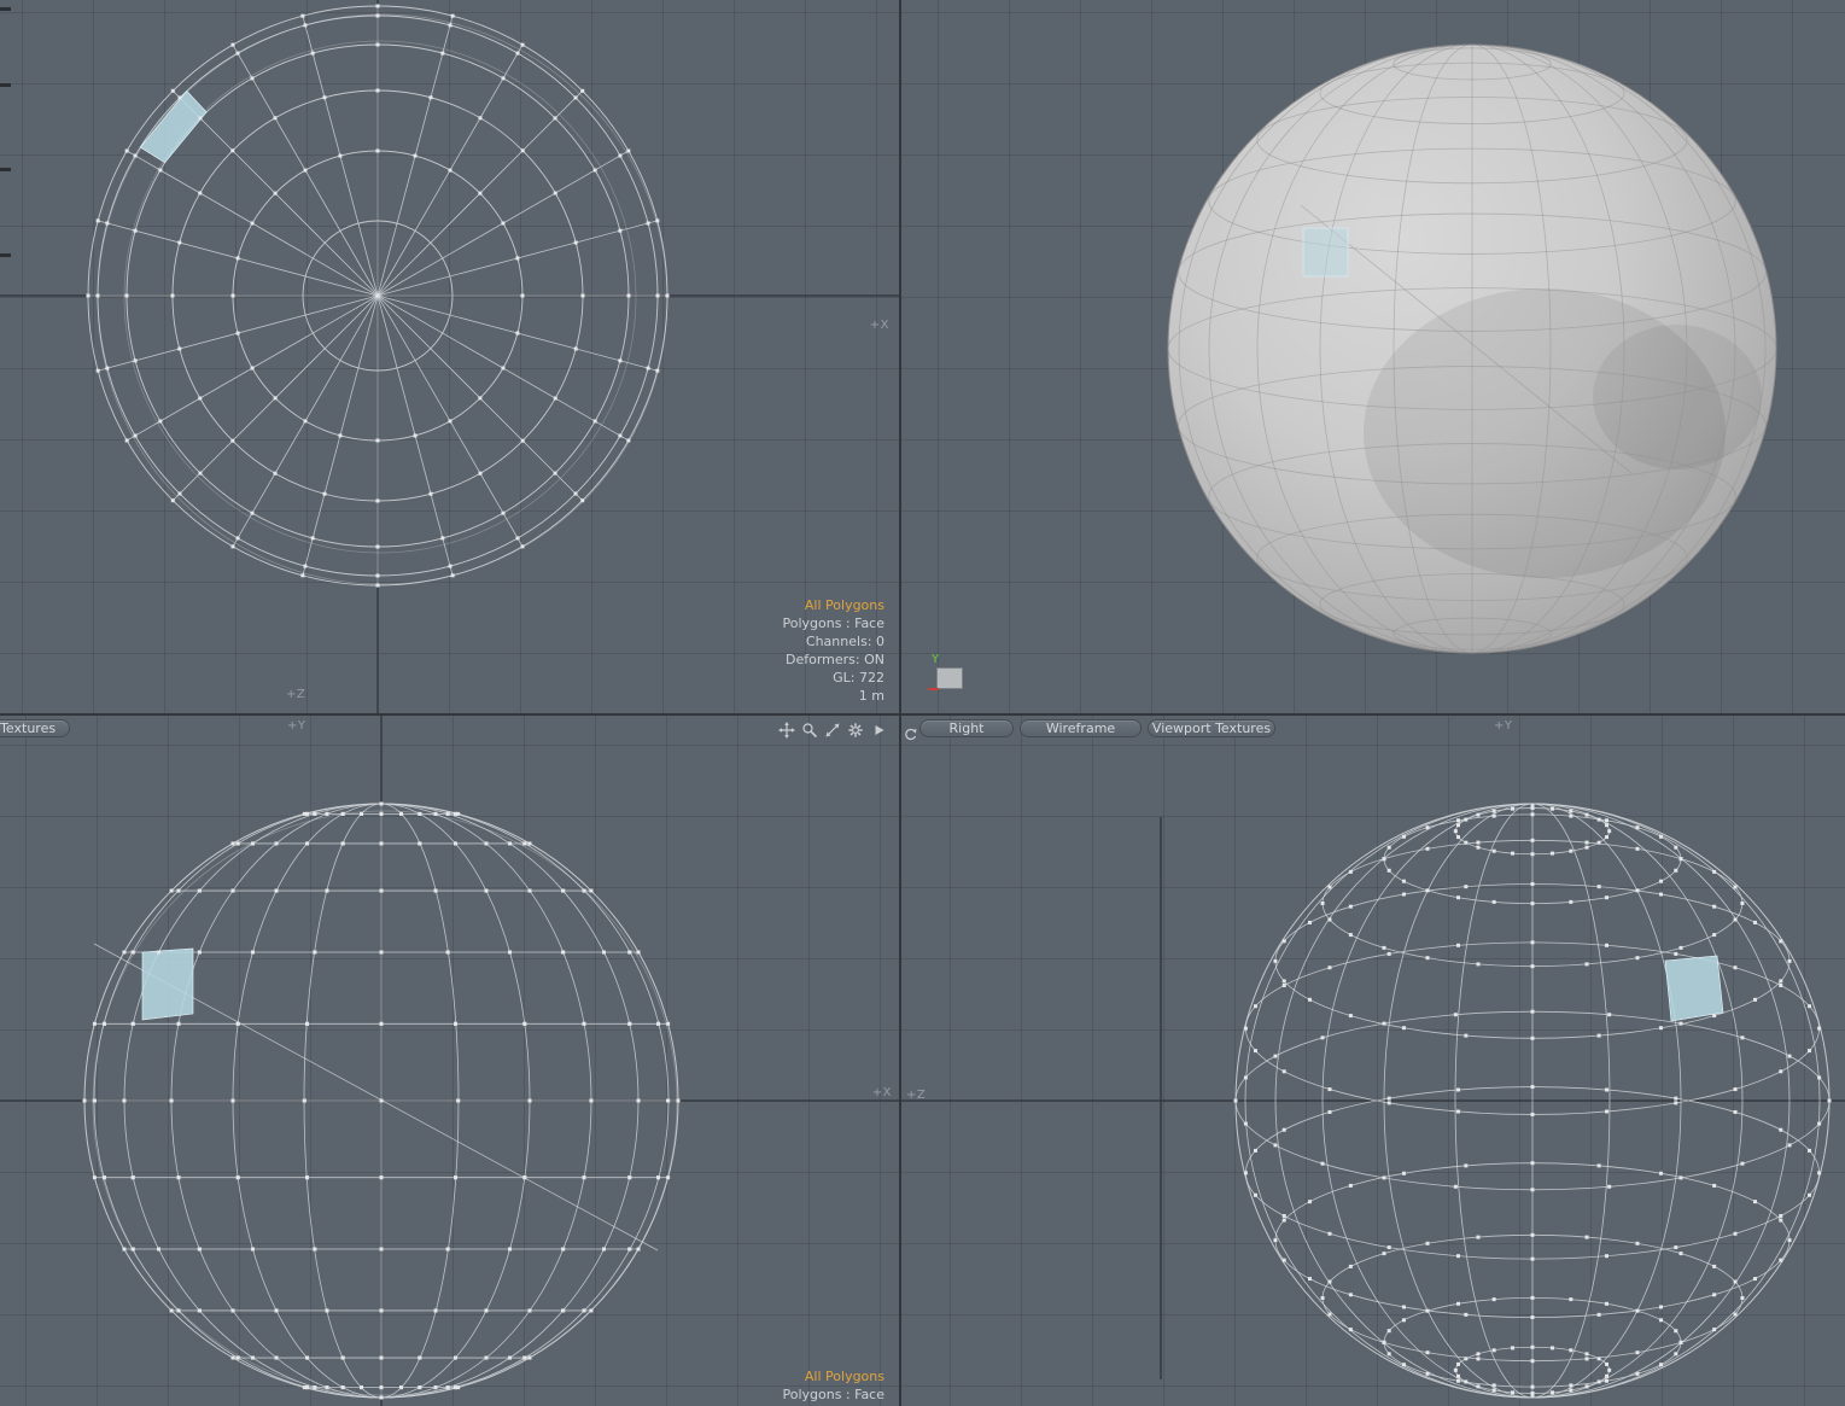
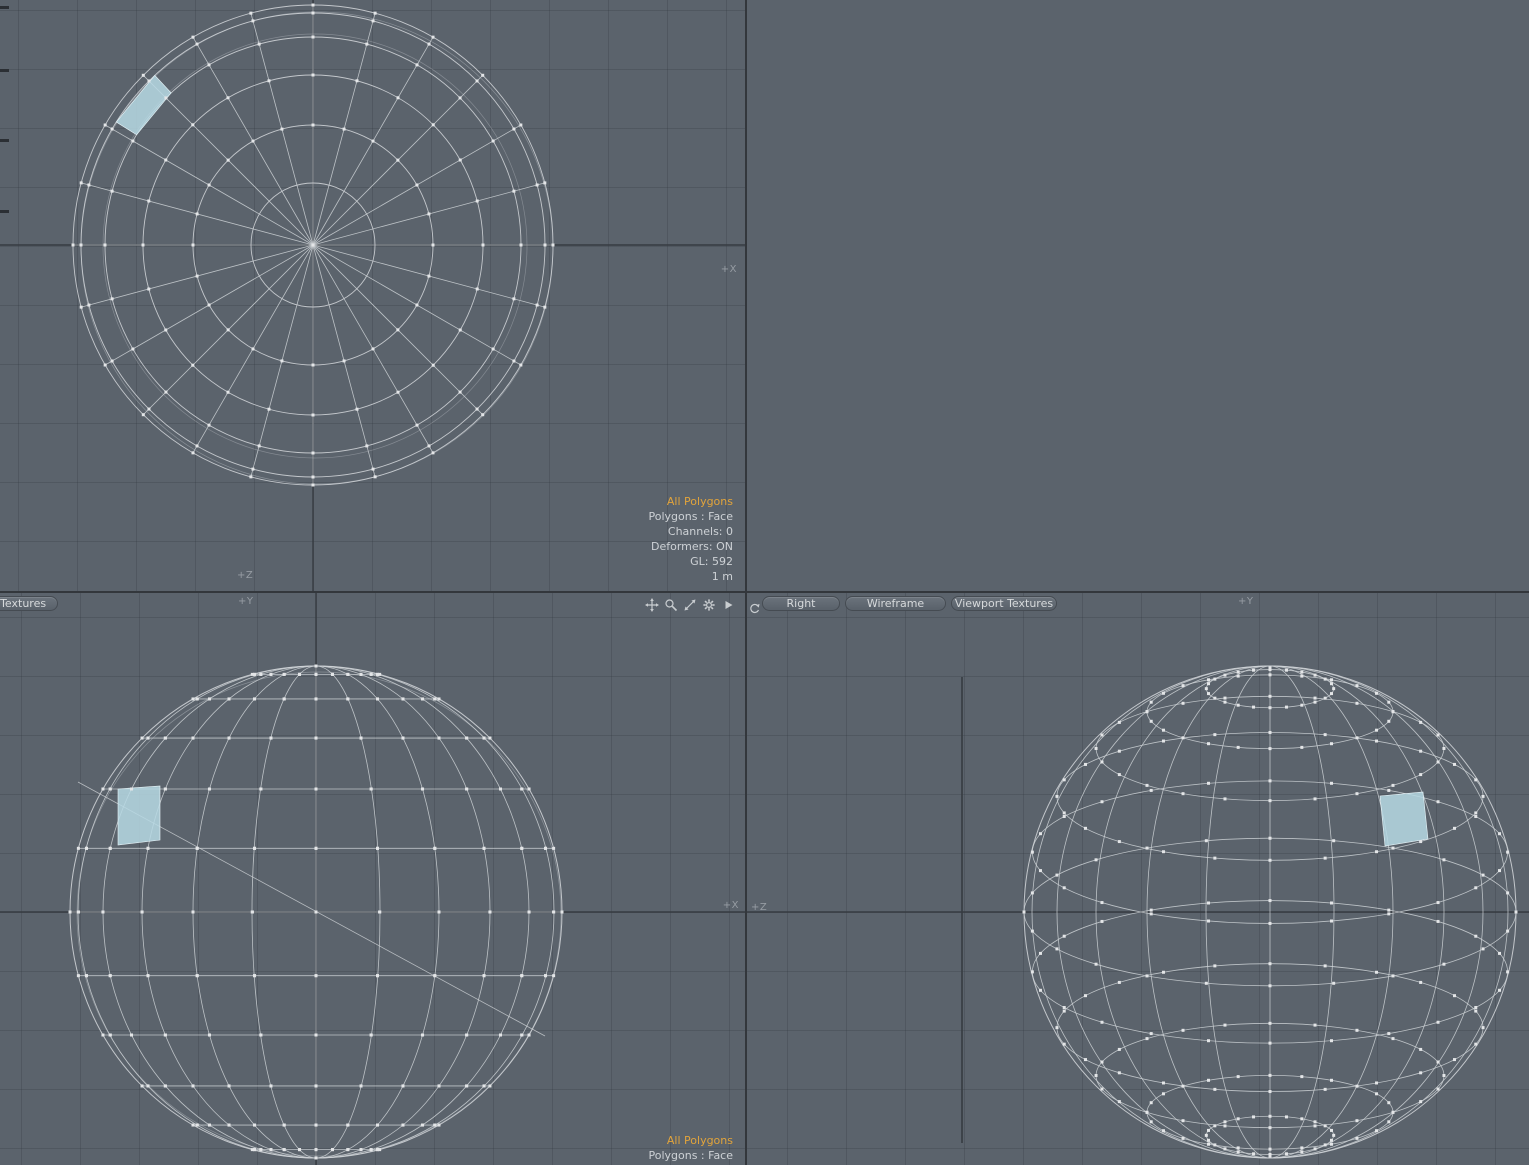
  +X
  +Z
  All Polygons
  Polygons : Face
  Channels: 0
  Deformers: ON
- GL: 722
+ GL: 592
  1 m
- Y
  +Y
  +X
  All Polygons
  Polygons : Face
  +Y
  +Z
  Right
  Wireframe
  Viewport Textures
